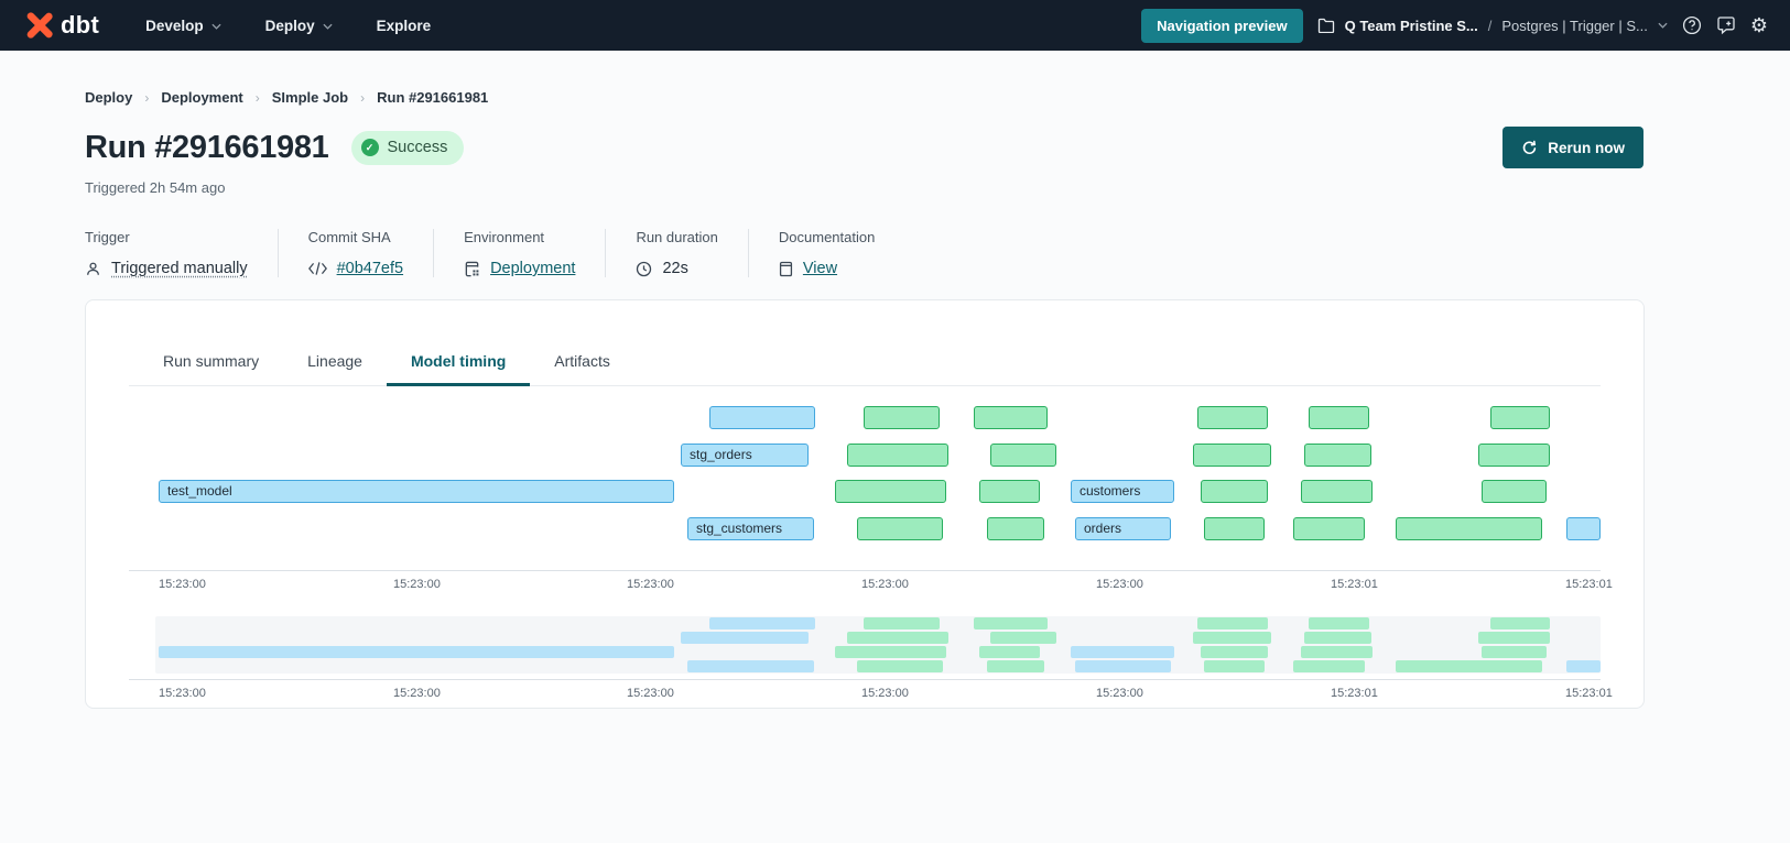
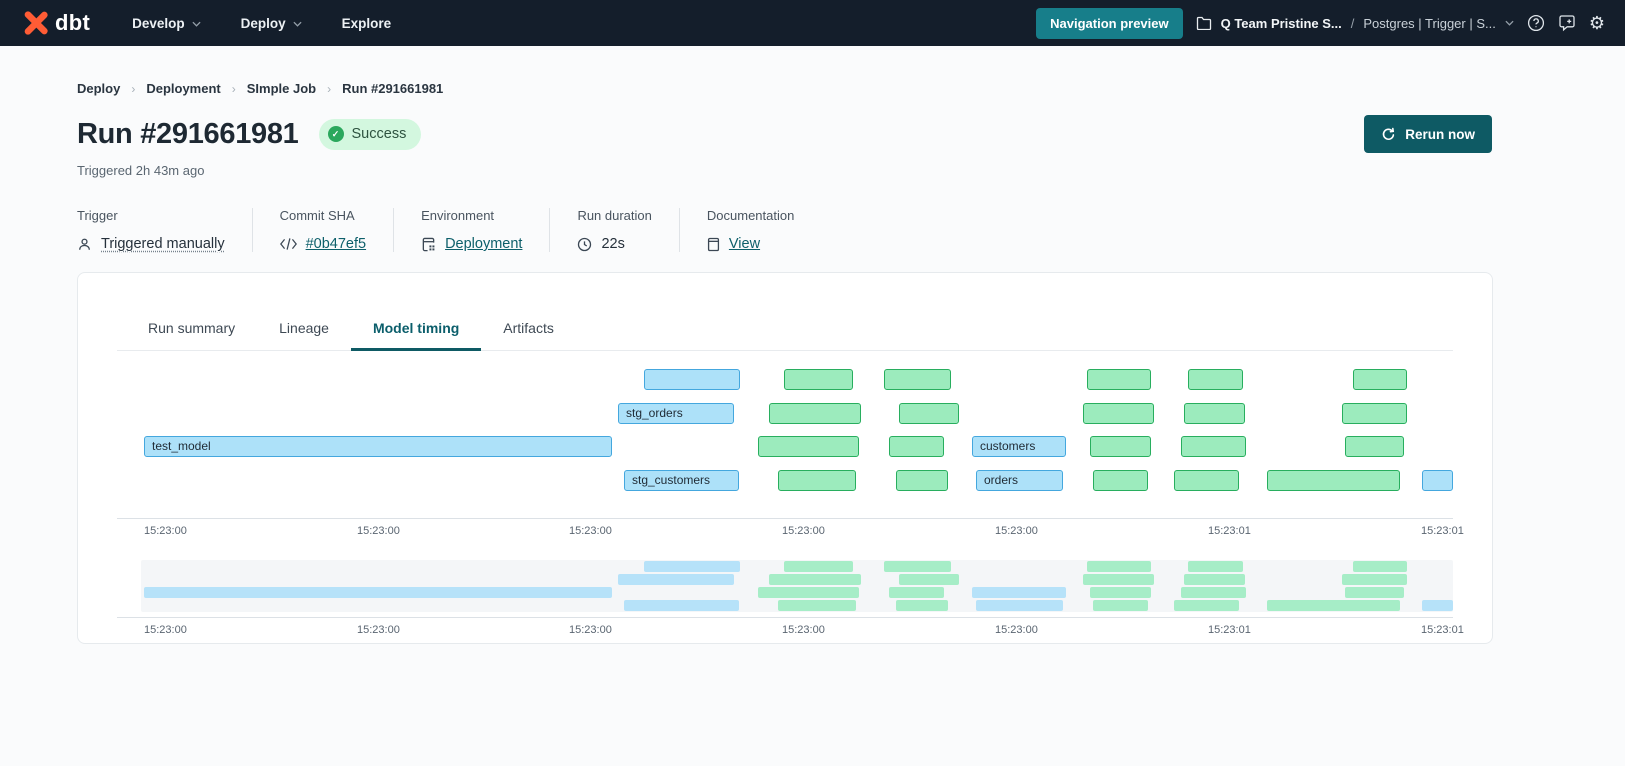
  dbt
  Develop
  Deploy
  Explore
  Navigation preview
  Q Team Pristine S...
  /
  Postgres | Trigger | S...
  ⚙
  Deploy
  ›
  Deployment
  ›
  SImple Job
  ›
  Run #291661981
  Run #291661981
  ✓
  Success
  Rerun now
- Triggered 2h 54m ago
+ Triggered 2h 43m ago
  Trigger
  Triggered manually
  Commit SHA
  #0b47ef5
  Environment
  Deployment
  Run duration
  22s
  Documentation
  View
  Run summary
  Lineage
  Model timing
  Artifacts
  stg_orders
  test_model
  customers
  stg_customers
  orders
  15:23:00
  15:23:00
  15:23:00
  15:23:00
  15:23:00
  15:23:01
  15:23:01
  15:23:00
  15:23:00
  15:23:00
  15:23:00
  15:23:00
  15:23:01
  15:23:01
